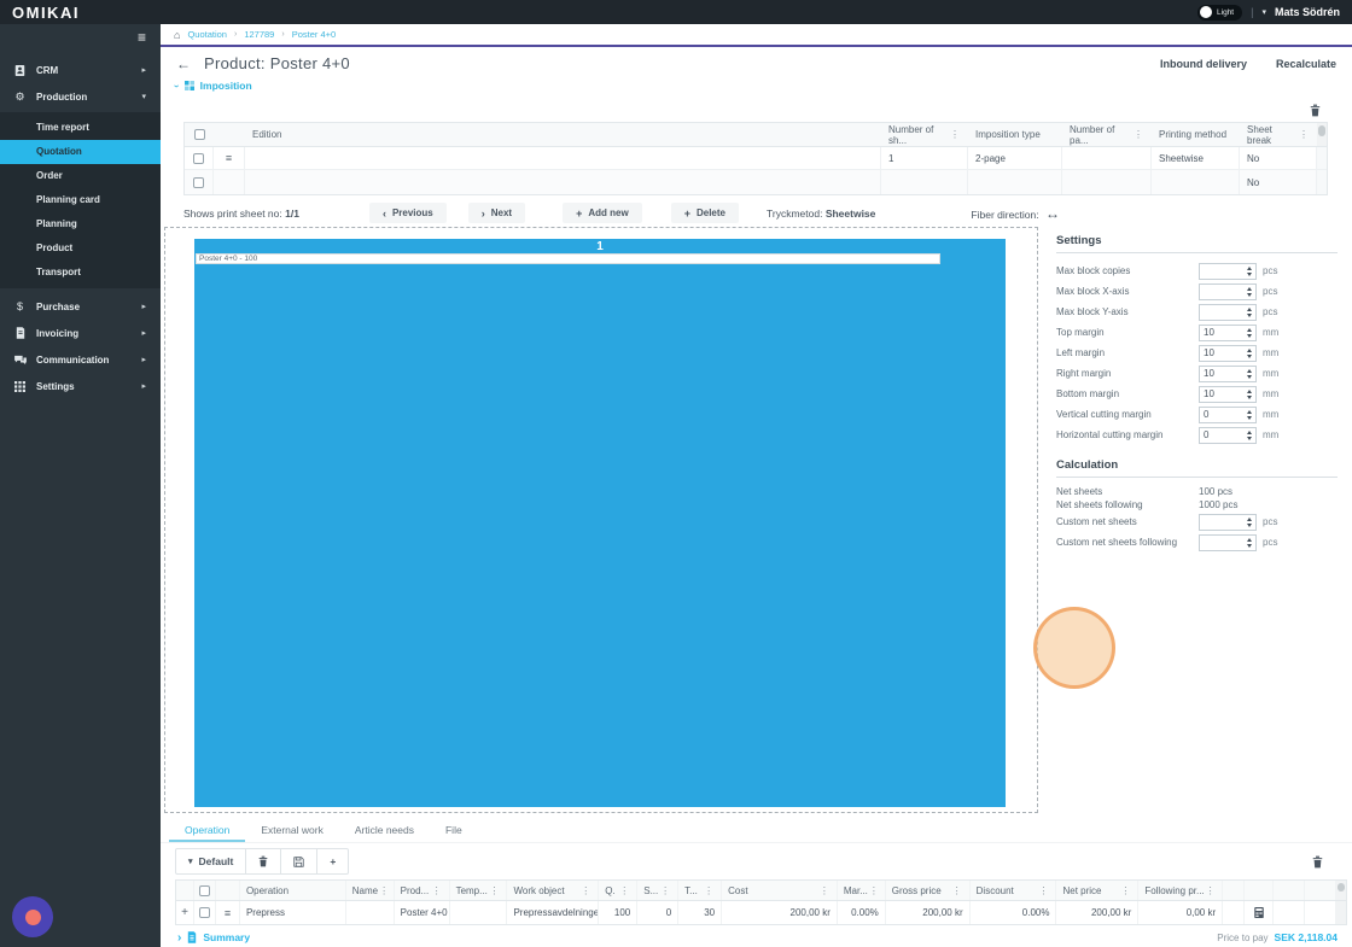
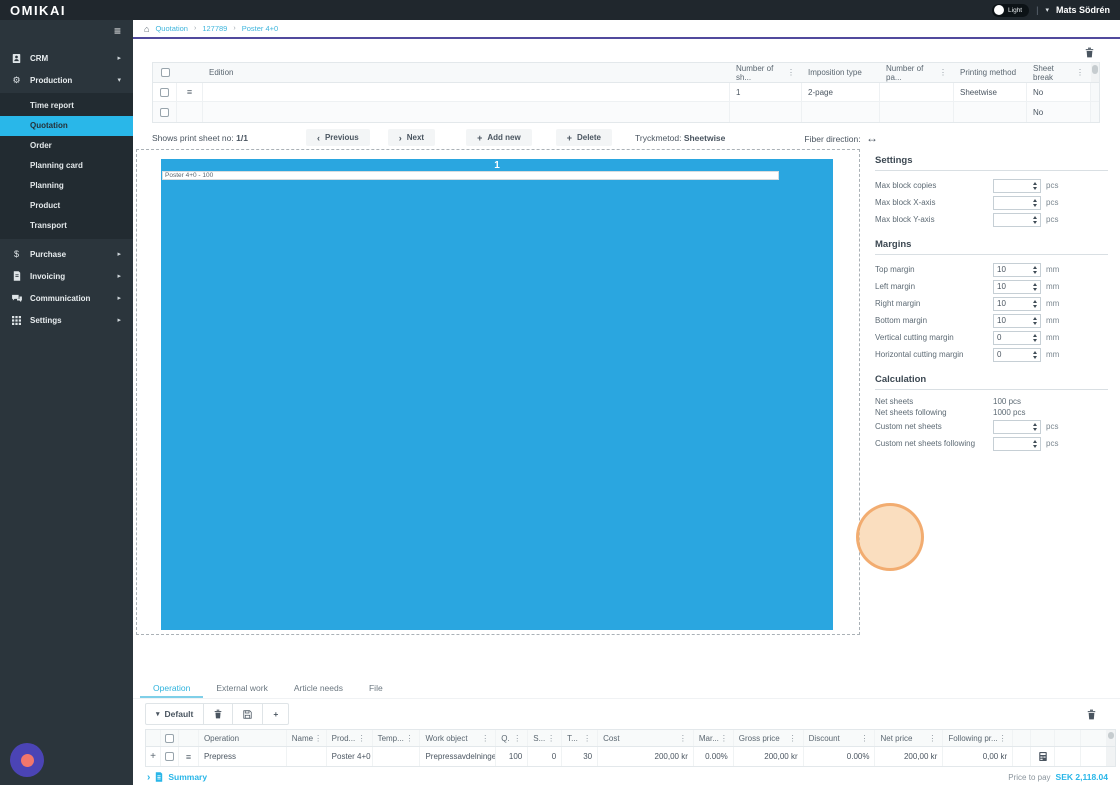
  OMIKAI
  |
  Mats Södrén
  ≡
  CRM
  ⚙
  Production
  Time report
  Quotation
  Order
  Planning card
  Planning
  Product
  Transport
  $
  Purchase
  Invoicing
  Communication
  Settings
  ⌂
  Quotation
  127789
  Poster 4+0
- ←
- Product: Poster 4+0
- Inbound delivery
- Recalculate
- Imposition
  Edition
  Number of sh...
  ⋮
  Imposition type
  Number of pa...
  ⋮
  Printing method
  Sheet break
  ⋮
  ≡
  1
  2-page
  Sheetwise
  No
  No
  Shows print sheet no: 1/1
  ‹
  Previous
  ›
  Next
  +
  Add new
  +
  Delete
  Tryckmetod: Sheetwise
  Fiber direction: ↔
  1
  Settings
  Max block copies
  pcs
  Max block X-axis
  pcs
  Max block Y-axis
  pcs
+ Margins
  Top margin
  10
  mm
  Left margin
  10
  mm
  Right margin
  10
  mm
  Bottom margin
  10
  mm
  Vertical cutting margin
  0
  mm
  Horizontal cutting margin
  0
  mm
  Calculation
  Net sheets
  100 pcs
  Net sheets following
  1000 pcs
  Custom net sheets
  pcs
  Custom net sheets following
  pcs
  Operation
  External work
  Article needs
  File
  Default
  +
  Operation
  Name
  ⋮
  Prod...
  ⋮
  Temp...
  ⋮
  Work object
  ⋮
  Q.
  ⋮
  S...
  ⋮
  T...
  ⋮
  Cost
  ⋮
  Mar...
  ⋮
  Gross price
  ⋮
  Discount
  ⋮
  Net price
  ⋮
  Following pr...
  ⋮
  +
  ≡
  Prepress
  Poster 4+0
  Prepressavdelninge
  100
  0
  30
  200,00 kr
  0.00%
  200,00 kr
  0.00%
  200,00 kr
  0,00 kr
  ›
  Summary
  Price to pay
  SEK 2,118.04
